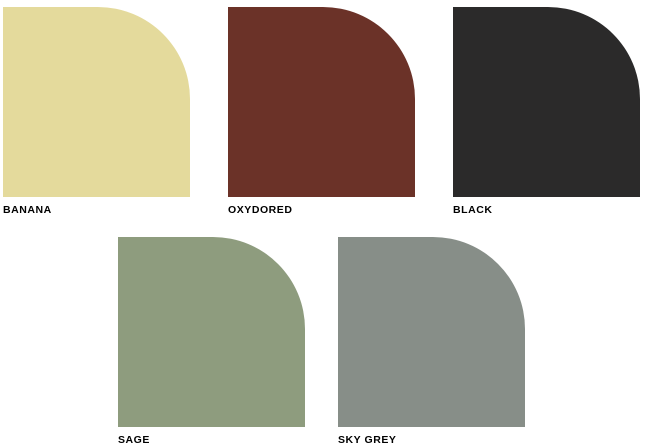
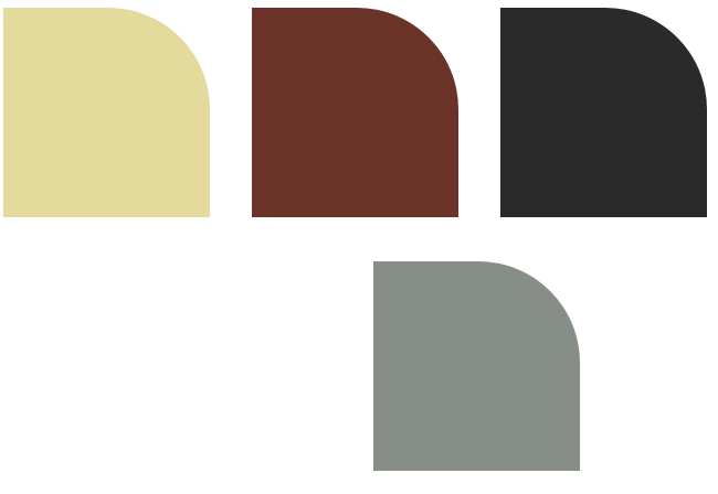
- BANANA
- OXYDORED
- BLACK
- SAGE
- SKY GREY
